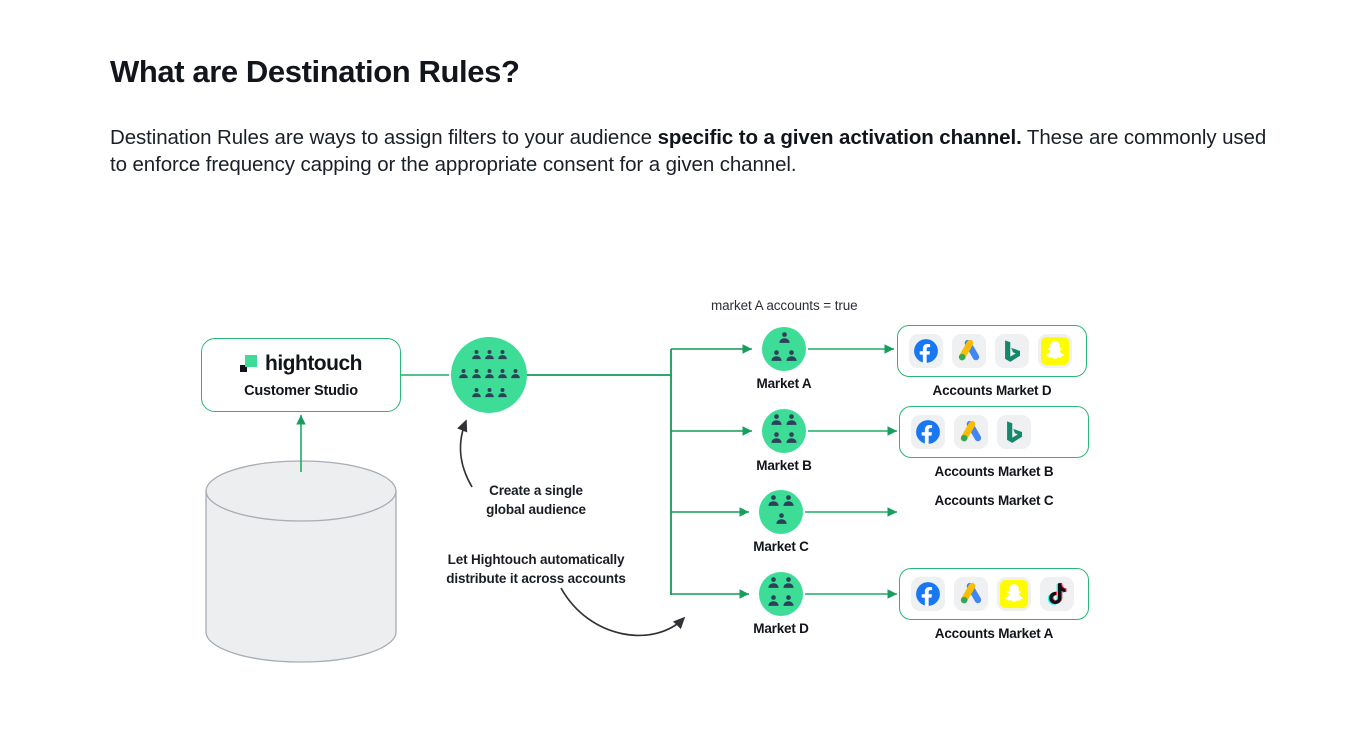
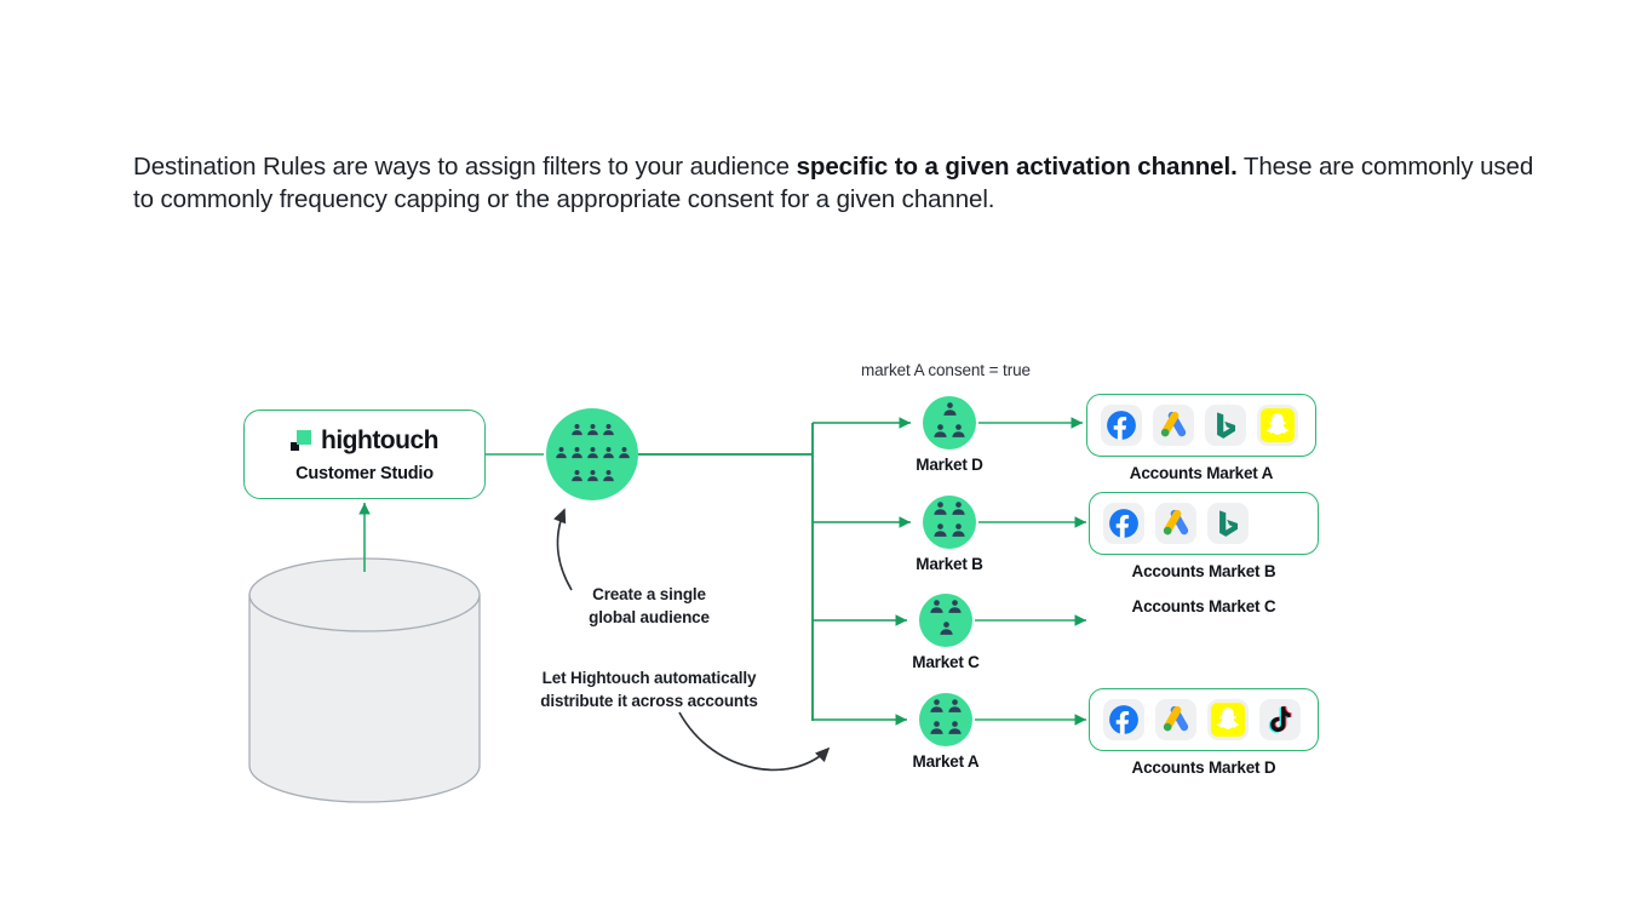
- What are Destination Rules?
- Destination Rules are ways to assign filters to your audience specific to a given activation channel. These are commonly used to enforce frequency capping or the appropriate consent for a given channel.
+ Destination Rules are ways to assign filters to your audience specific to a given activation channel. These are commonly used to commonly frequency capping or the appropriate consent for a given channel.
  hightouch
  Customer Studio
- market A accounts = true
+ market A consent = true
  Create a single
  global audience
  Let Hightouch automatically
  distribute it across accounts
- Market A
+ Market D
  Market B
  Market C
- Market D
+ Market A
- Accounts Market D
+ Accounts Market A
  Accounts Market B
  Accounts Market C
- Accounts Market A
+ Accounts Market D
